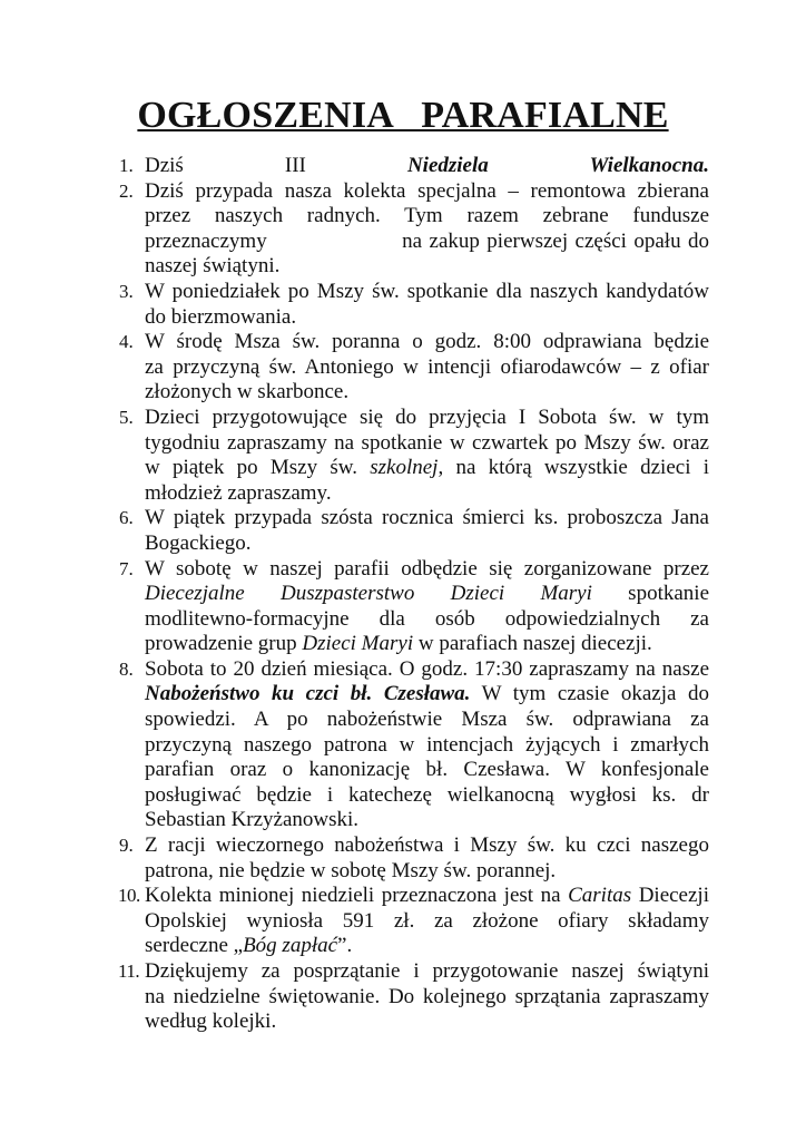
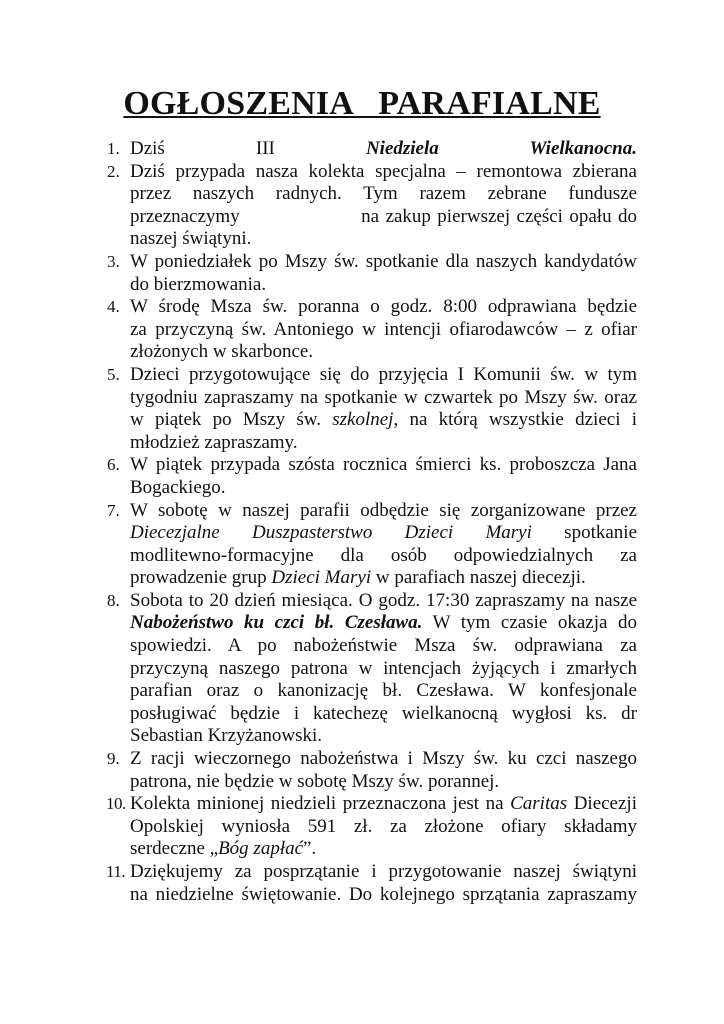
  OGŁOSZENIA PARAFIALNE
  1.
  Dziś III Niedziela Wielkanocna.
  2.
  Dziś przypada nasza kolekta specjalna – remontowa zbierana
  przez naszych radnych. Tym razem zebrane fundusze
  przeznaczymy na zakup pierwszej części opału do
  naszej świątyni.
  3.
  W poniedziałek po Mszy św. spotkanie dla naszych kandydatów
  do bierzmowania.
  4.
  W środę Msza św. poranna o godz. 8:00 odprawiana będzie
  za przyczyną św. Antoniego w intencji ofiarodawców – z ofiar
  złożonych w skarbonce.
  5.
- Dzieci przygotowujące się do przyjęcia I Sobota św. w tym
+ Dzieci przygotowujące się do przyjęcia I Komunii św. w tym
  tygodniu zapraszamy na spotkanie w czwartek po Mszy św. oraz
  w piątek po Mszy św. szkolnej, na którą wszystkie dzieci i
  młodzież zapraszamy.
  6.
  W piątek przypada szósta rocznica śmierci ks. proboszcza Jana
  Bogackiego.
  7.
  W sobotę w naszej parafii odbędzie się zorganizowane przez
  Diecezjalne Duszpasterstwo Dzieci Maryi spotkanie
  modlitewno-formacyjne dla osób odpowiedzialnych za
  prowadzenie grup Dzieci Maryi w parafiach naszej diecezji.
  8.
  Sobota to 20 dzień miesiąca. O godz. 17:30 zapraszamy na nasze
  Nabożeństwo ku czci bł. Czesława. W tym czasie okazja do
  spowiedzi. A po nabożeństwie Msza św. odprawiana za
  przyczyną naszego patrona w intencjach żyjących i zmarłych
  parafian oraz o kanonizację bł. Czesława. W konfesjonale
  posługiwać będzie i katechezę wielkanocną wygłosi ks. dr
  Sebastian Krzyżanowski.
  9.
  Z racji wieczornego nabożeństwa i Mszy św. ku czci naszego
  patrona, nie będzie w sobotę Mszy św. porannej.
  10.
  Kolekta minionej niedzieli przeznaczona jest na Caritas Diecezji
  Opolskiej wyniosła 591 zł. za złożone ofiary składamy
  serdeczne „Bóg zapłać”.
  11.
  Dziękujemy za posprzątanie i przygotowanie naszej świątyni
  na niedzielne świętowanie. Do kolejnego sprzątania zapraszamy
- według kolejki.
